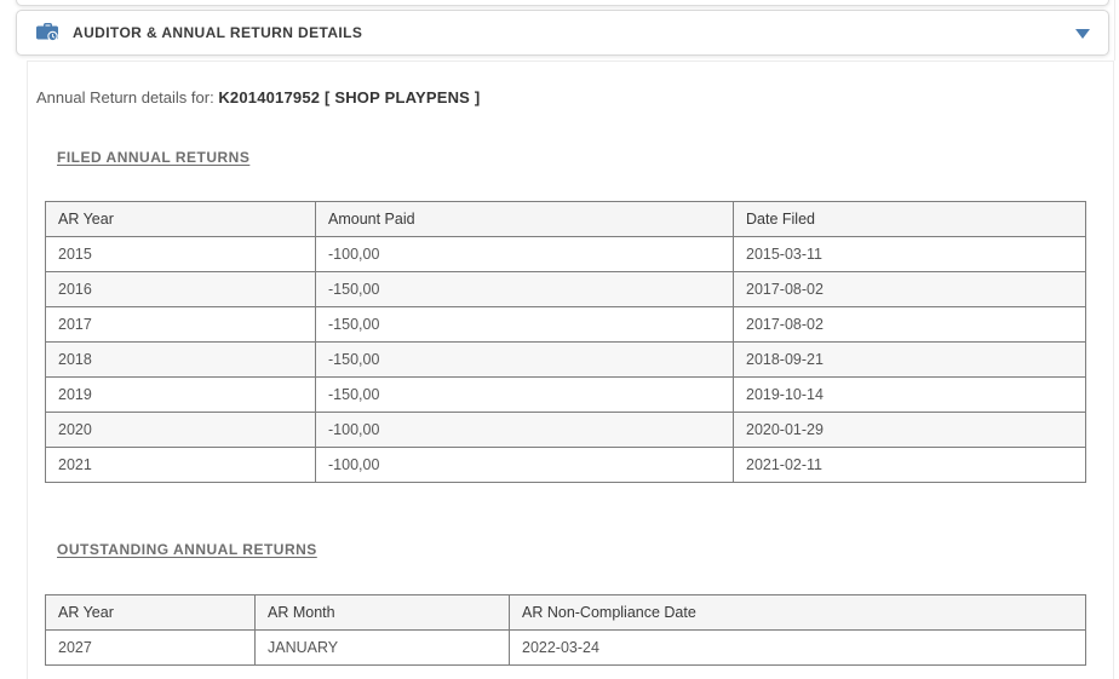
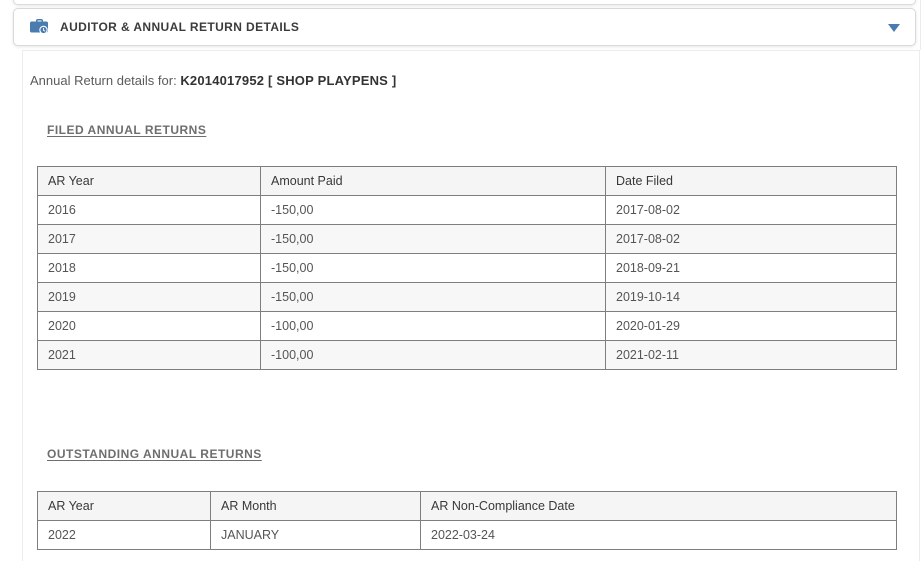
  AUDITOR & ANNUAL RETURN DETAILS
  Annual Return details for: K2014017952 [ SHOP PLAYPENS ]
  FILED ANNUAL RETURNS
  AR Year	Amount Paid	Date Filed
- 2015	-100,00	2015-03-11
  2016	-150,00	2017-08-02
  2017	-150,00	2017-08-02
  2018	-150,00	2018-09-21
  2019	-150,00	2019-10-14
  2020	-100,00	2020-01-29
  2021	-100,00	2021-02-11
  OUTSTANDING ANNUAL RETURNS
  AR Year	AR Month	AR Non-Compliance Date
- 2027	JANUARY	2022-03-24
+ 2022	JANUARY	2022-03-24
